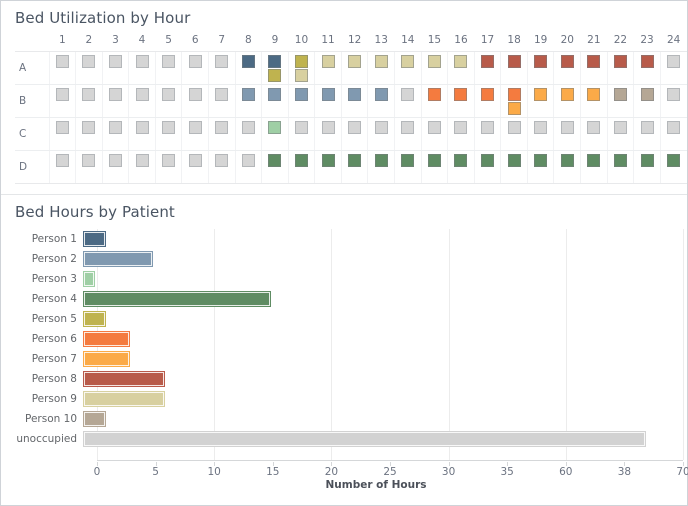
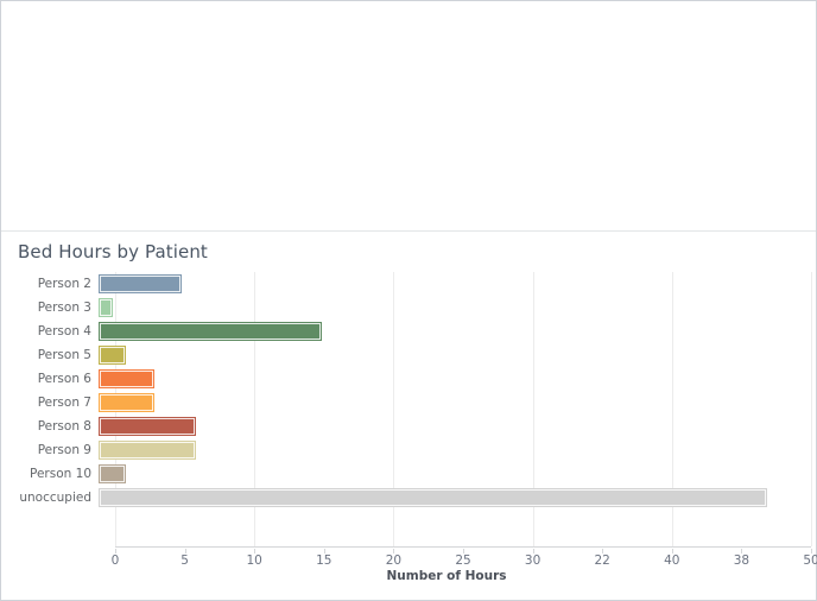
- Bed Utilization by Hour
- 	1	2	3	4	5	6	7	8	9	10	11	12	13	14	15	16	17	18	19	20	21	22	23	24
- A
- B
- C
- D
  Bed Hours by Patient
- Person 1
  Person 2
  Person 3
  Person 4
  Person 5
  Person 6
  Person 7
  Person 8
  Person 9
  Person 10
  unoccupied
  0
  5
  10
  15
  20
  25
  30
- 35
+ 22
- 60
+ 40
  38
- 70
+ 50
  Number of Hours
